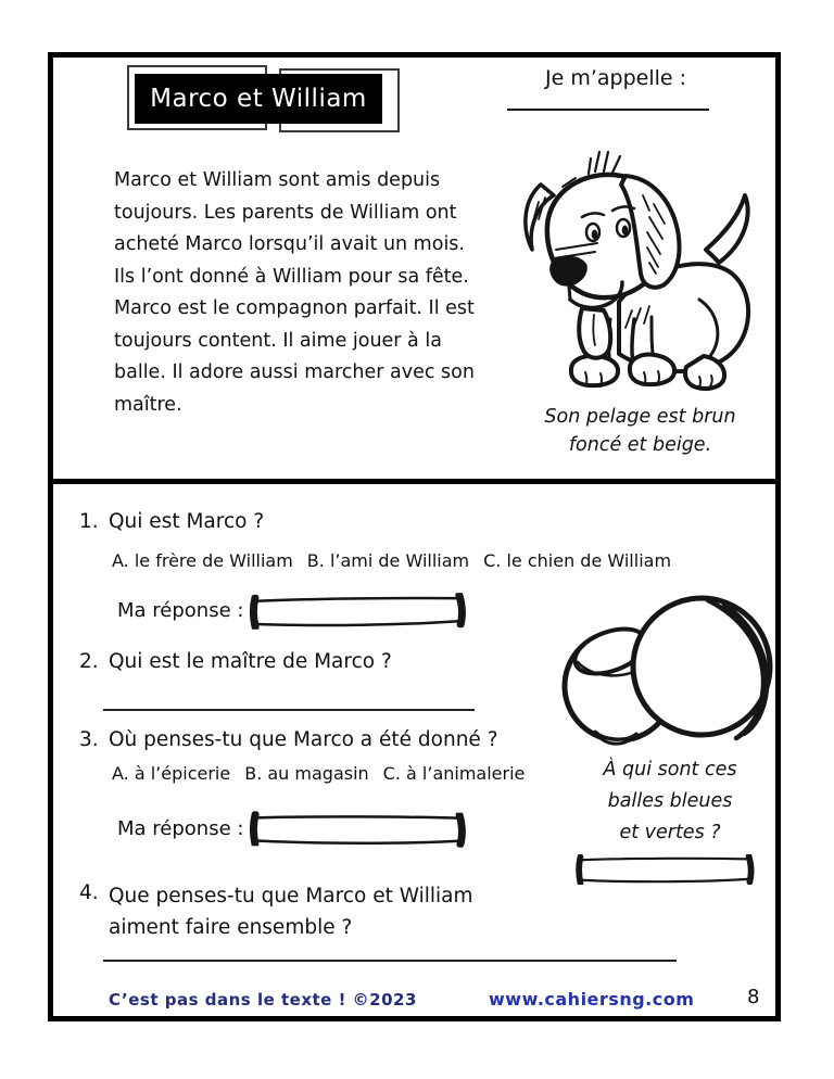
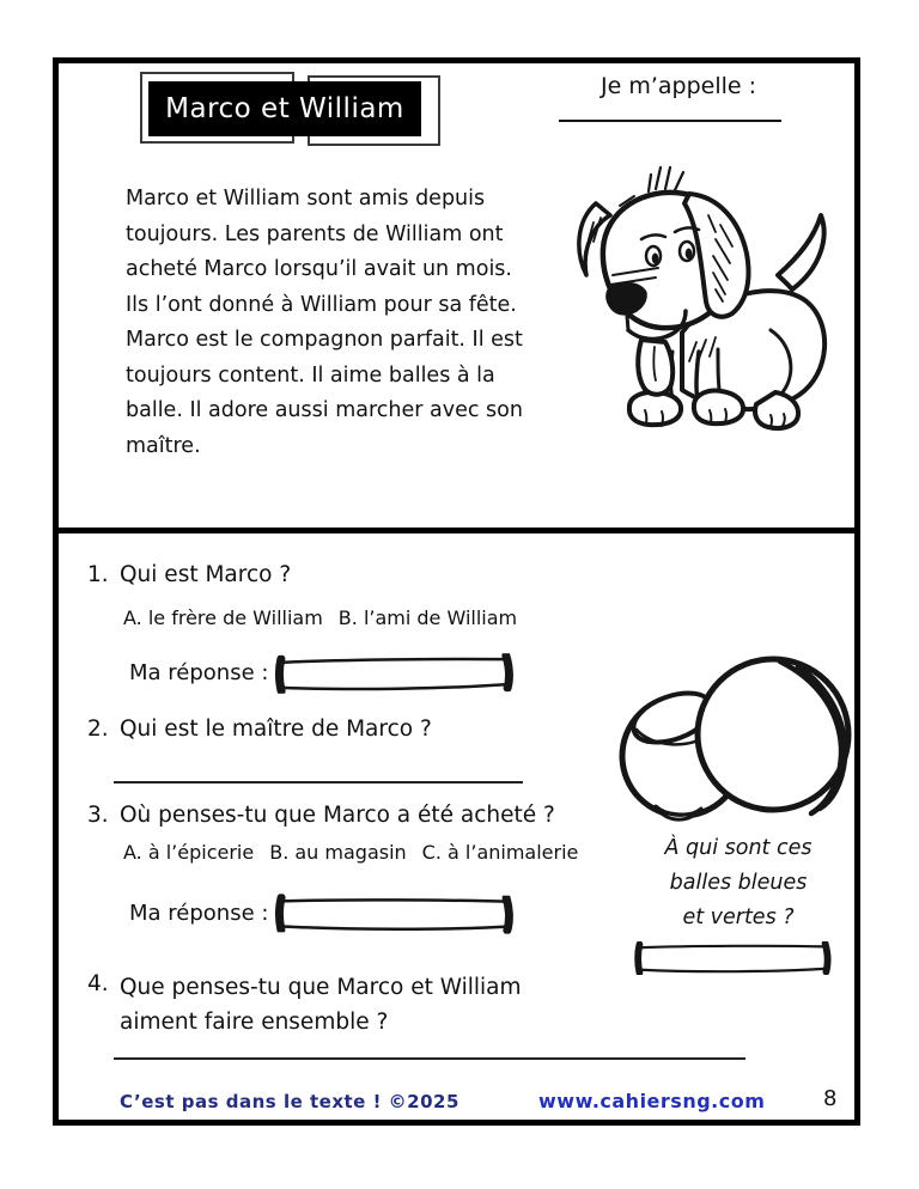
  Marco et William
  Je m’appelle :
- Marco et William sont amis depuis toujours. Les parents de William ont acheté Marco lorsqu’il avait un mois. Ils l’ont donné à William pour sa fête. Marco est le compagnon parfait. Il est toujours content. Il aime jouer à la balle. Il adore aussi marcher avec son maître.
+ Marco et William sont amis depuis toujours. Les parents de William ont acheté Marco lorsqu’il avait un mois. Ils l’ont donné à William pour sa fête. Marco est le compagnon parfait. Il est toujours content. Il aime balles à la balle. Il adore aussi marcher avec son maître.
- Son pelage est brun
- foncé et beige.
  1.
  Qui est Marco ?
  A. le frère de William
  B. l’ami de William
- C. le chien de William
  Ma réponse :
  2.
  Qui est le maître de Marco ?
  3.
- Où penses-tu que Marco a été donné ?
+ Où penses-tu que Marco a été acheté ?
  A. à l’épicerie
  B. au magasin
  C. à l’animalerie
  Ma réponse :
  À qui sont ces
  balles bleues
  et vertes ?
  4.
  Que penses-tu que Marco et William
  aiment faire ensemble ?
- C’est pas dans le texte ! ©2023
+ C’est pas dans le texte ! ©2025
  www.cahiersng.com
  8
